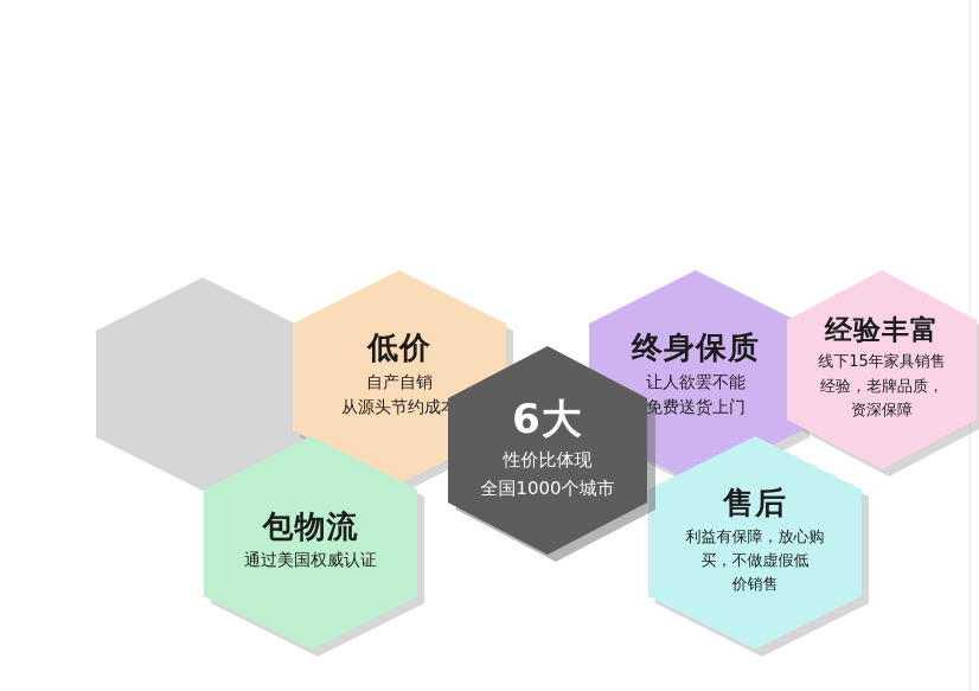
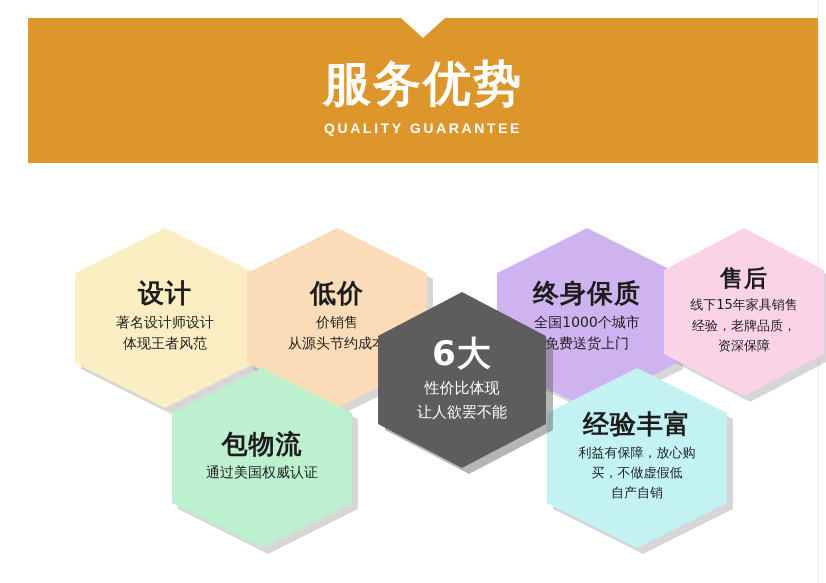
+ 服务优势
+ QUALITY GUARANTEE
+ 设计
+ 著名设计师设计
+ 体现王者风范
  低价
- 自产自销
+ 价销售
  从源头节约成
  终身保质
- 让人欲罢不能
+ 全国1000个城市
  免费送货上门
- 经验丰富
+ 售后
  线下15年家具销售
  经验，老牌品质，
  资深保障
  包物流
  通过美国权威认证
- 售后
+ 经验丰富
  利益有保障，放心购
  买，不做虚假低
- 价销售
+ 自产自销
  6大
  性价比体现
- 全国1000个城市
+ 让人欲罢不能
